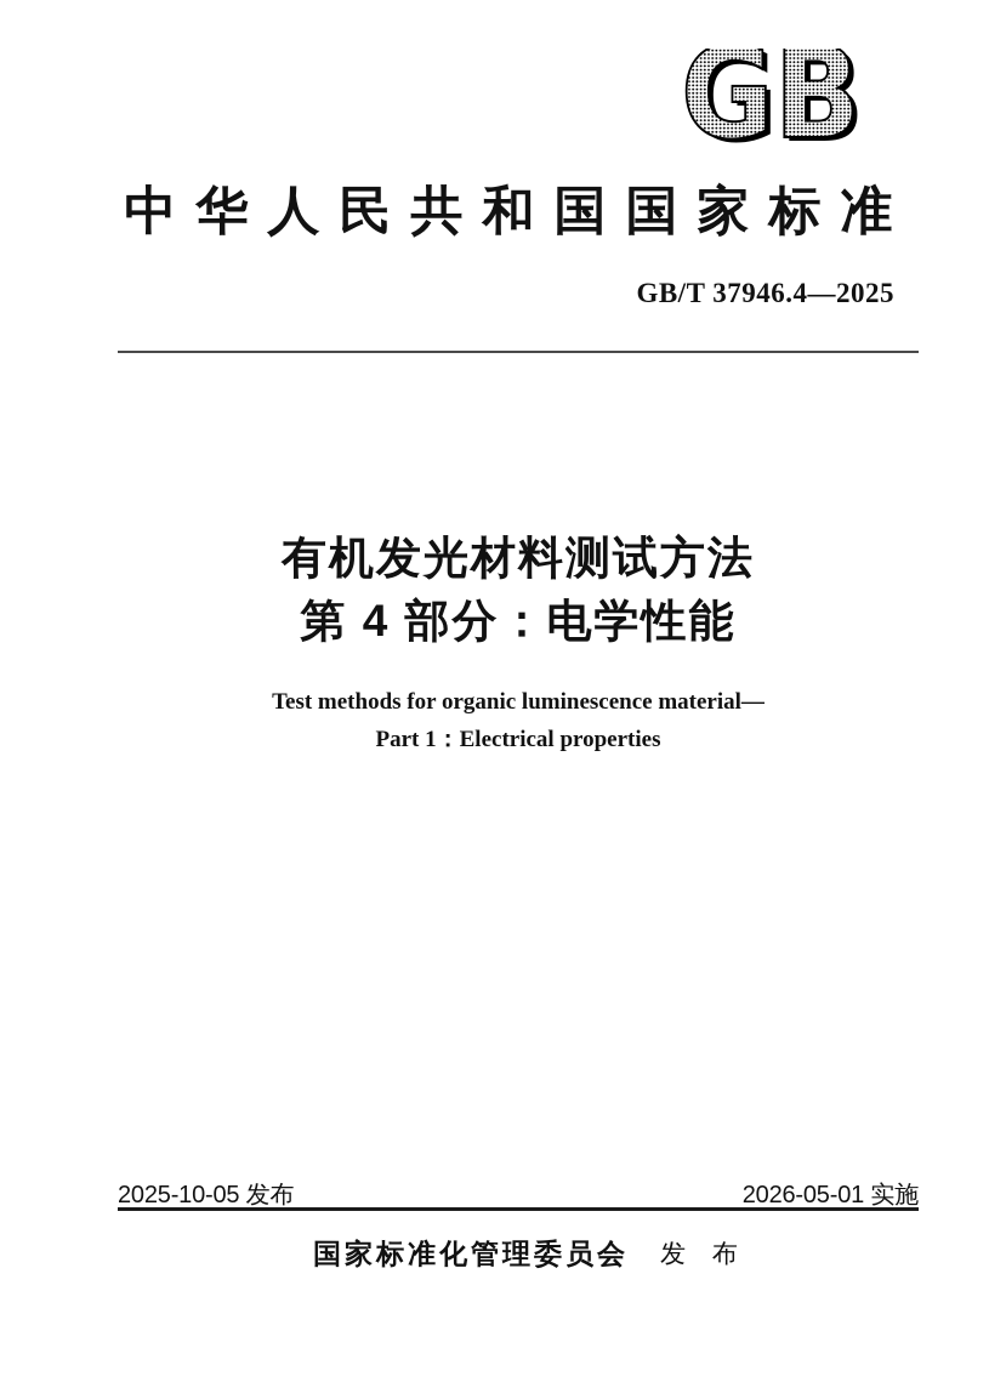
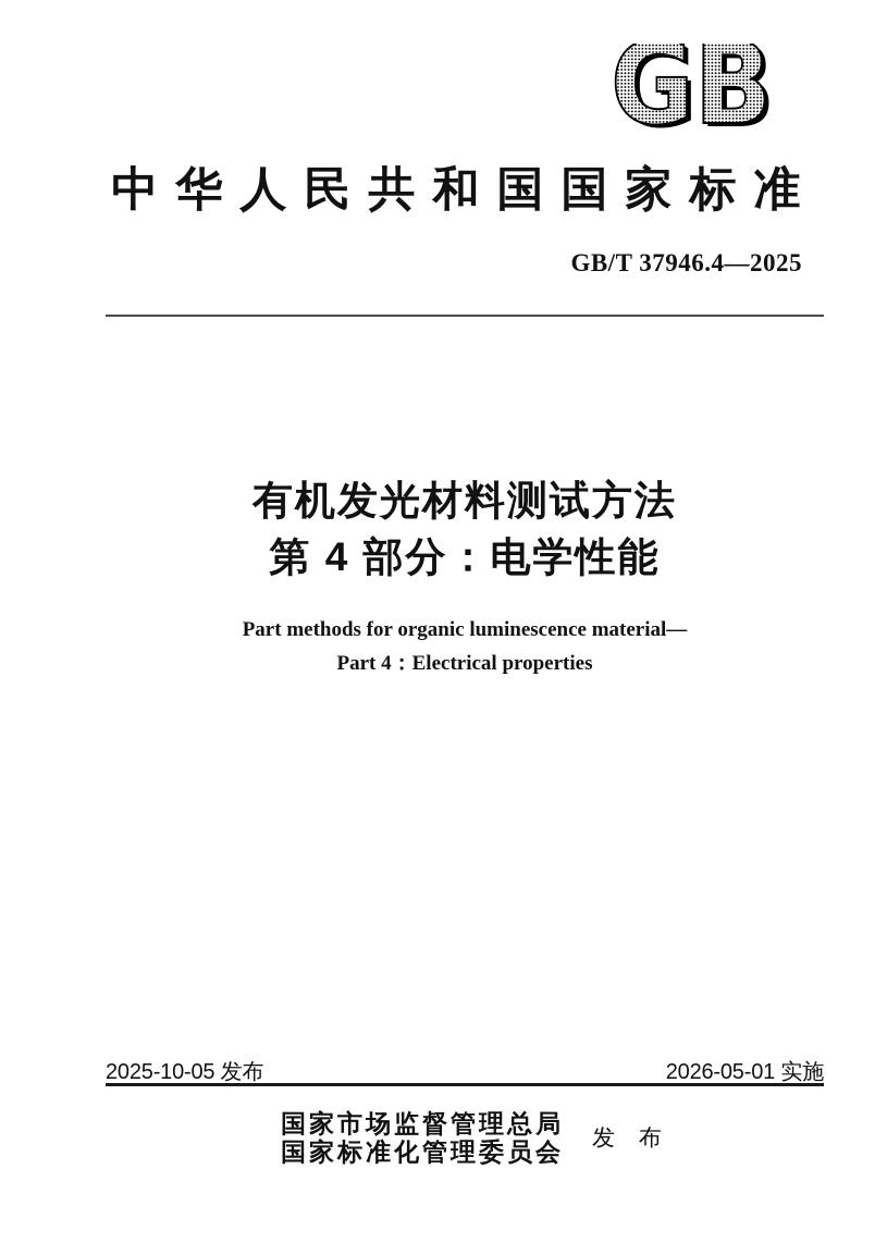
  GB
  中华人民共和国国家标准
  GB/T 37946.4—2025
  有机发光材料测试方法
  第 4 部分：电学性能
- Test methods for organic luminescence material—
+ Part methods for organic luminescence material—
- Part 1：Electrical properties
+ Part 4：Electrical properties
  2025-10-05 发布
  2026-05-01 实施
+ 国家市场监督管理总局
  国家标准化管理委员会
  发 布
